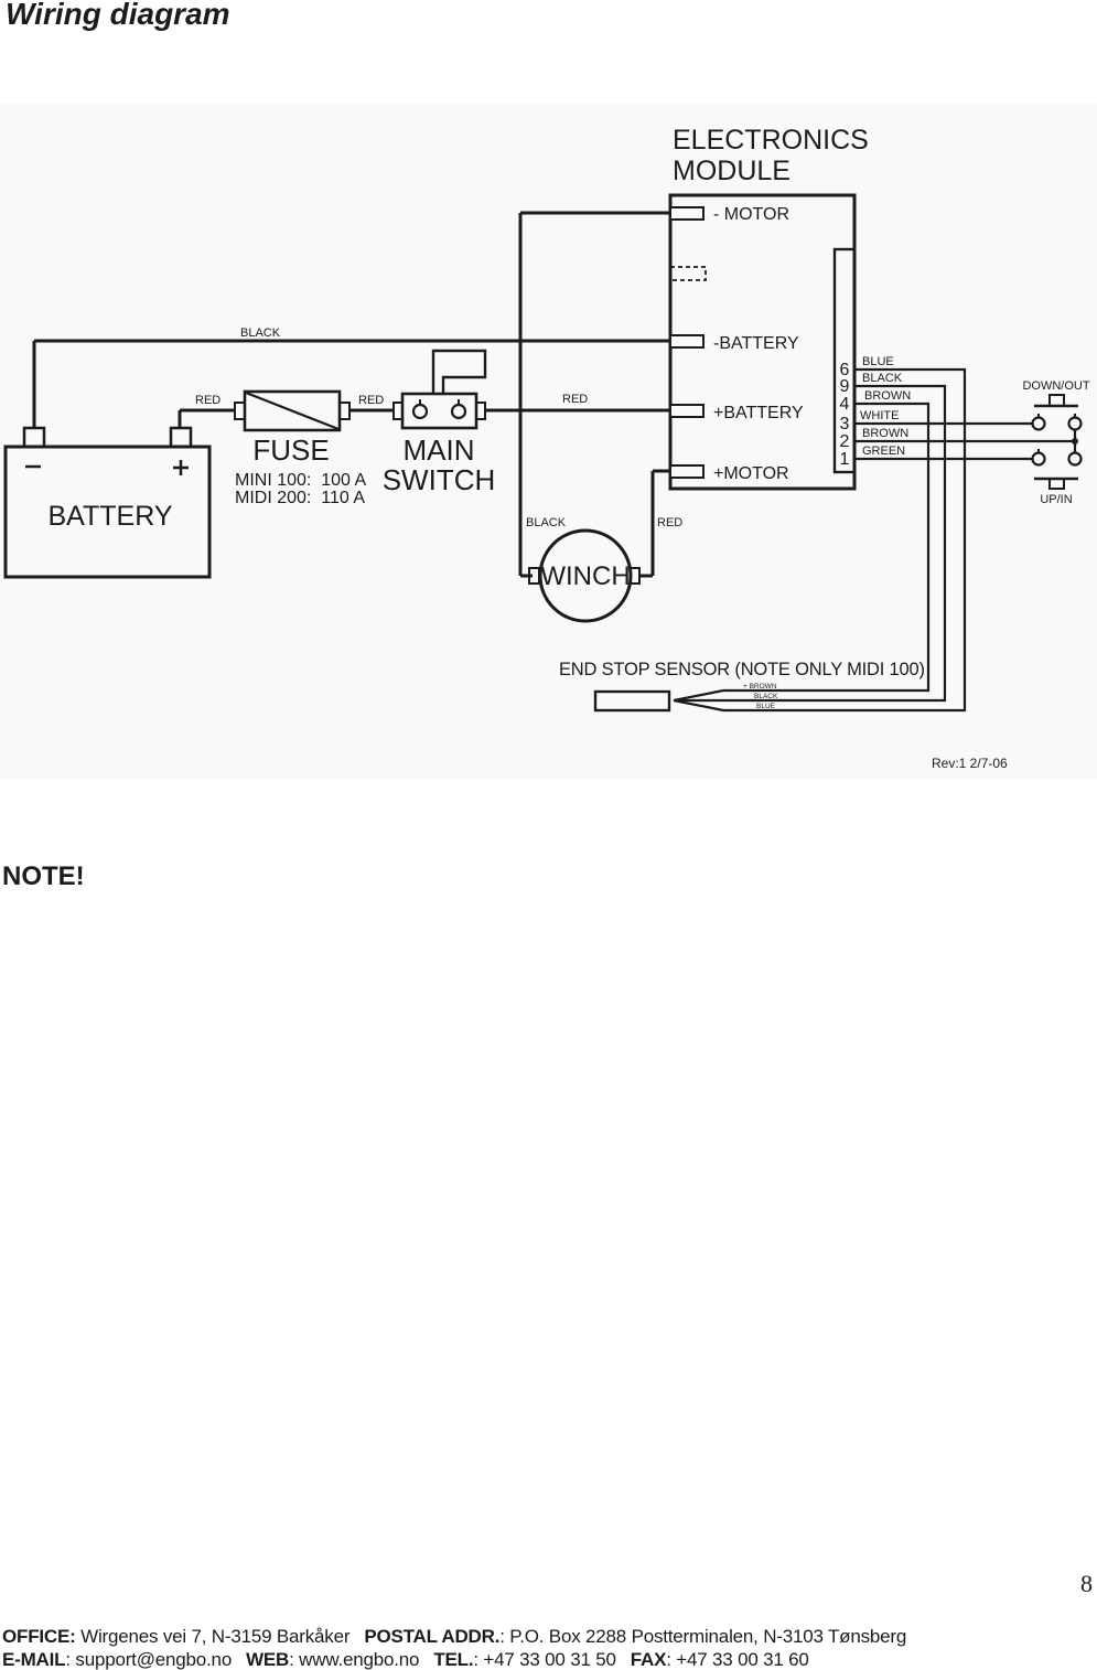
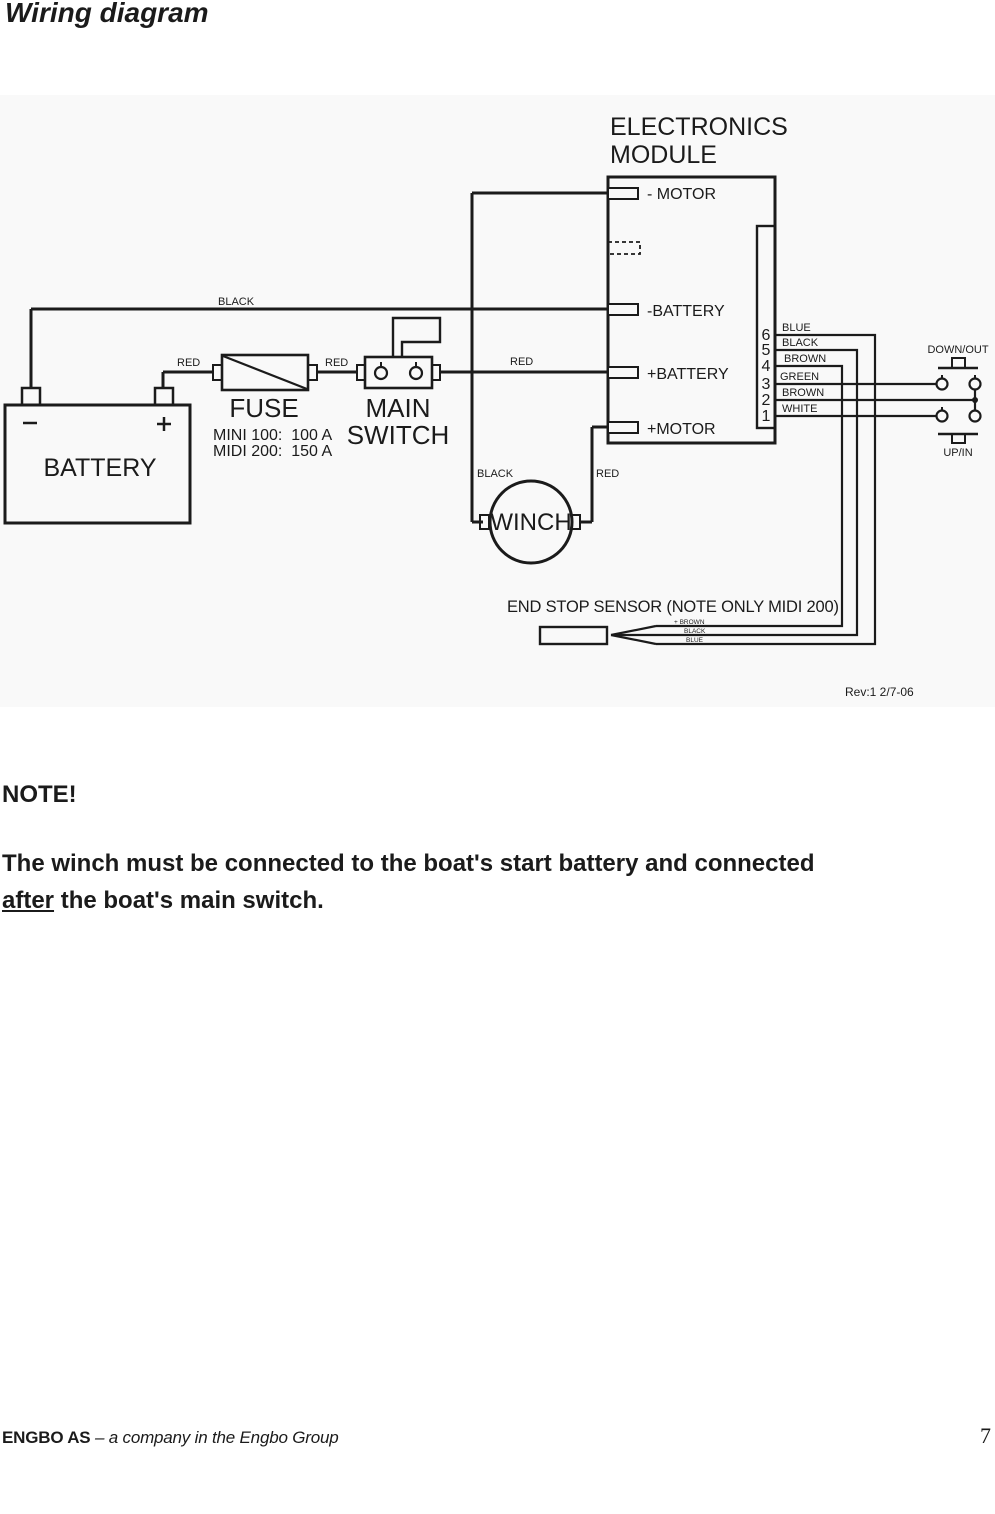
  Wiring diagram
  BATTERY
  FUSE
  MINI 100: 100 A
- MIDI 200: 110 A
+ MIDI 200: 150 A
  MAIN
  SWITCH
  ELECTRONICS
  MODULE
  - MOTOR
  -BATTERY
  +BATTERY
  +MOTOR
  6
- 9
+ 5
  4
  3
  2
  1
  BLUE
  BLACK
  BROWN
- WHITE
+ GREEN
  BROWN
- GREEN
+ WHITE
  DOWN/OUT
  UP/IN
  WINCH
- END STOP SENSOR (NOTE ONLY MIDI 100)
+ END STOP SENSOR (NOTE ONLY MIDI 200)
  BLACK
  RED
  RED
  RED
  BLACK
  RED
  Rev:1 2/7-06
  NOTE!
+ The winch must be connected to the boat's start battery and connected
+ after the boat's main switch.
+ ENGBO AS – a company in the Engbo Group
- 8
+ 7
- OFFICE: Wirgenes vei 7, N-3159 Barkåker POSTAL ADDR.: P.O. Box 2288 Postterminalen, N-3103 Tønsberg
- E-MAIL: support@engbo.no WEB: www.engbo.no TEL.: +47 33 00 31 50 FAX: +47 33 00 31 60
